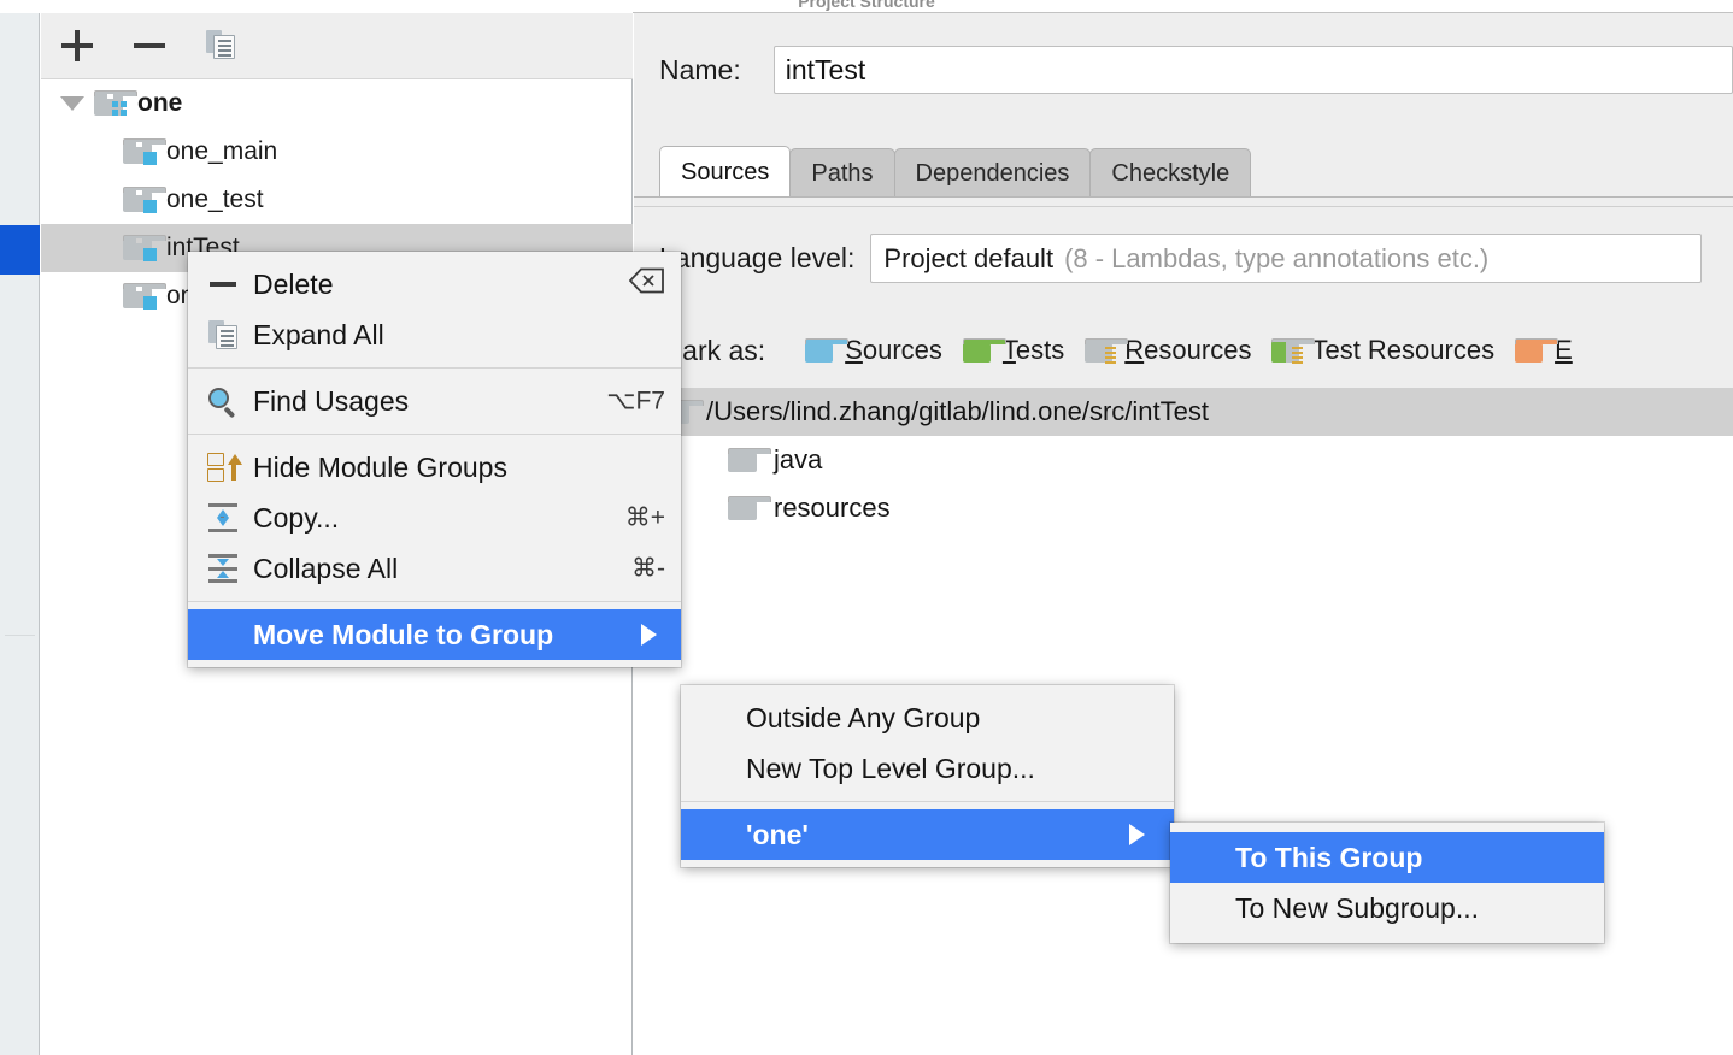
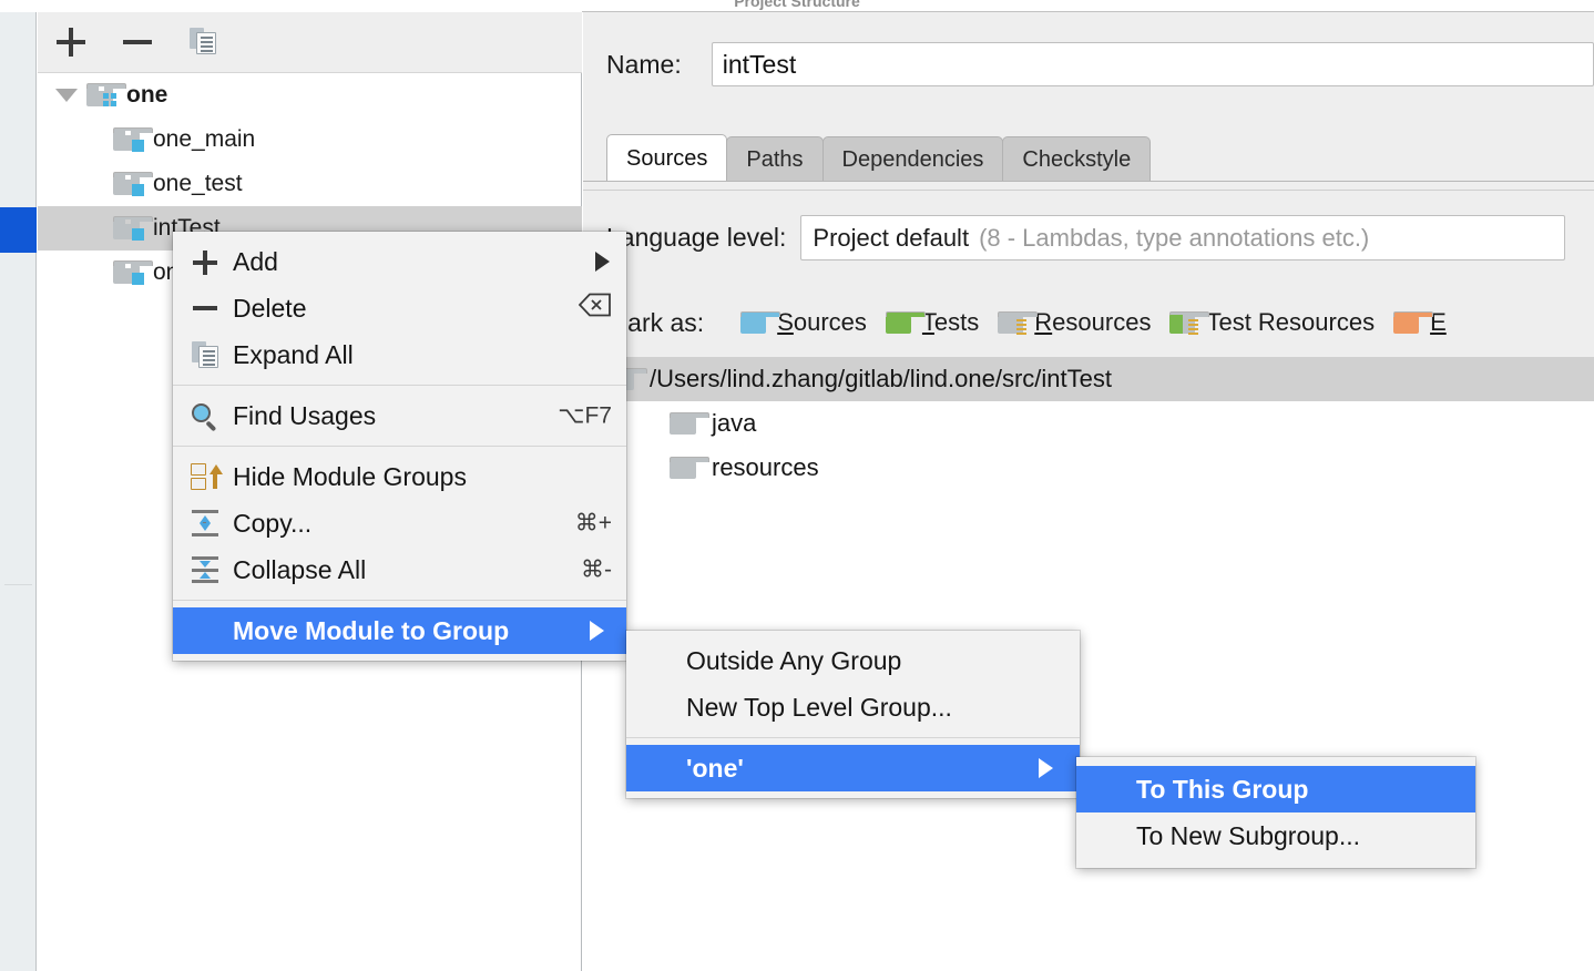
  Project Structure
  one
  one_main
  one_test
  intTest
  Name:
  intTest
  Sources
  Paths
  Dependencies
  Checkstyle
  anguage level:
  Project default
  (8 - Lambdas, type annotations etc.)
  ark as:
  Sources
  Tests
  Resources
  Test Resources
  E
  /Users/lind.zhang/gitlab/lind.one/src/intTest
  java
  resources
+ Add
  Delete
  Expand All
  Find Usages
  ⌥F7
  Hide Module Groups
  Copy...
  ⌘+
  Collapse All
  ⌘-
  Move Module to Group
  Outside Any Group
  New Top Level Group...
  'one'
  To This Group
  To New Subgroup...
